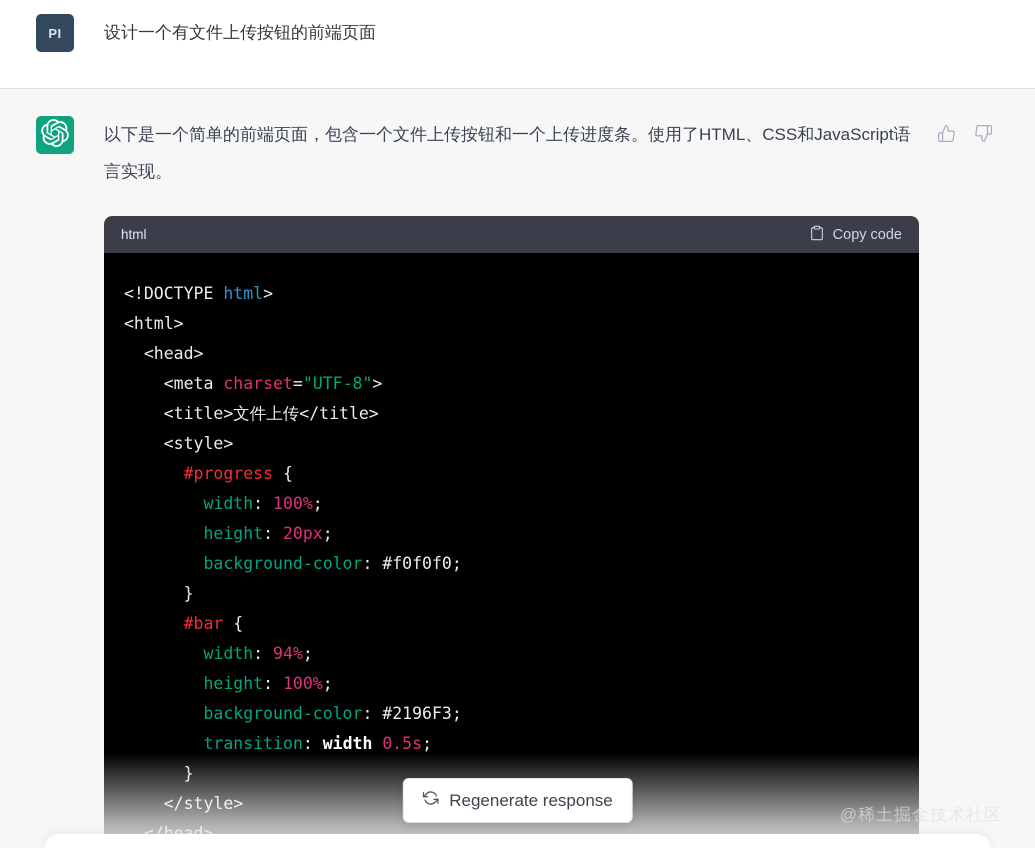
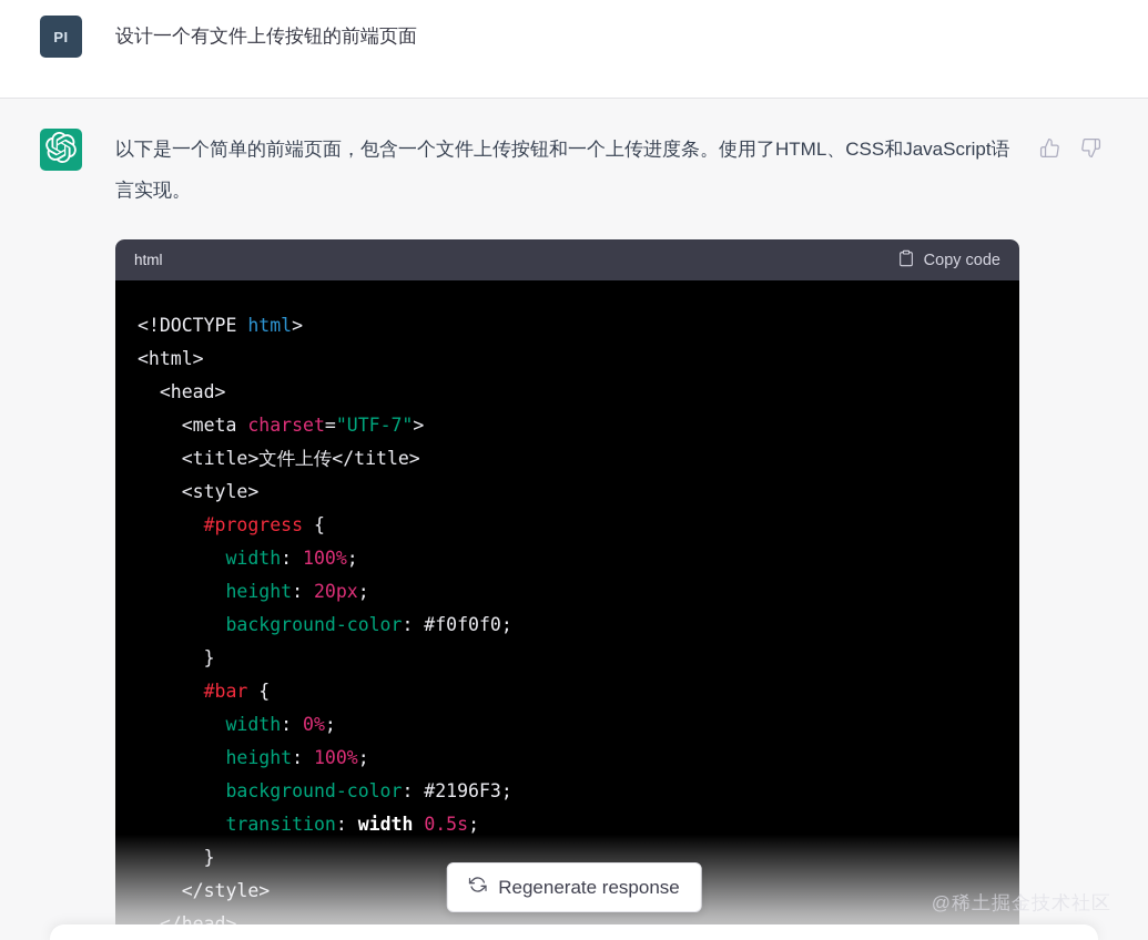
  PI
  设计一个有文件上传按钮的前端页面
  以下是一个简单的前端页面，包含一个文件上传按钮和一个上传进度条。使用了HTML、CSS和JavaScript语言实现。
  html
  Copy code
  <!DOCTYPE html>
  <html>
  <head>
- <meta charset="UTF-8">
+ <meta charset="UTF-7">
  <title>文件上传</title>
  <style>
  #progress {
  width: 100%;
  height: 20px;
  background-color: #f0f0f0;
  }
  #bar {
- width: 94%;
+ width: 0%;
  height: 100%;
  background-color: #2196F3;
  transition: width 0.5s;
  Regenerate response
  @稀土掘金技术社区
